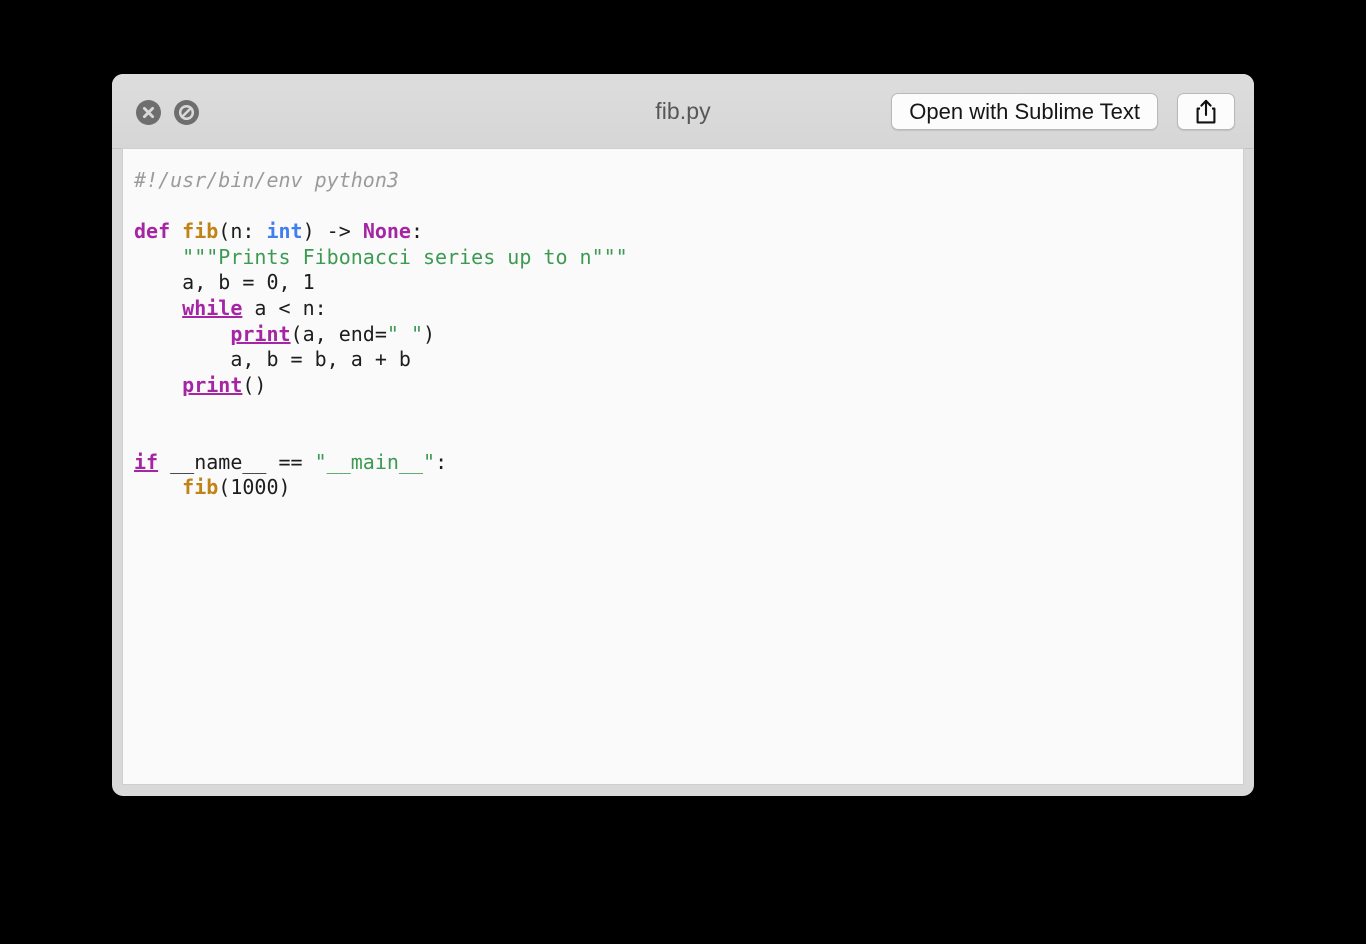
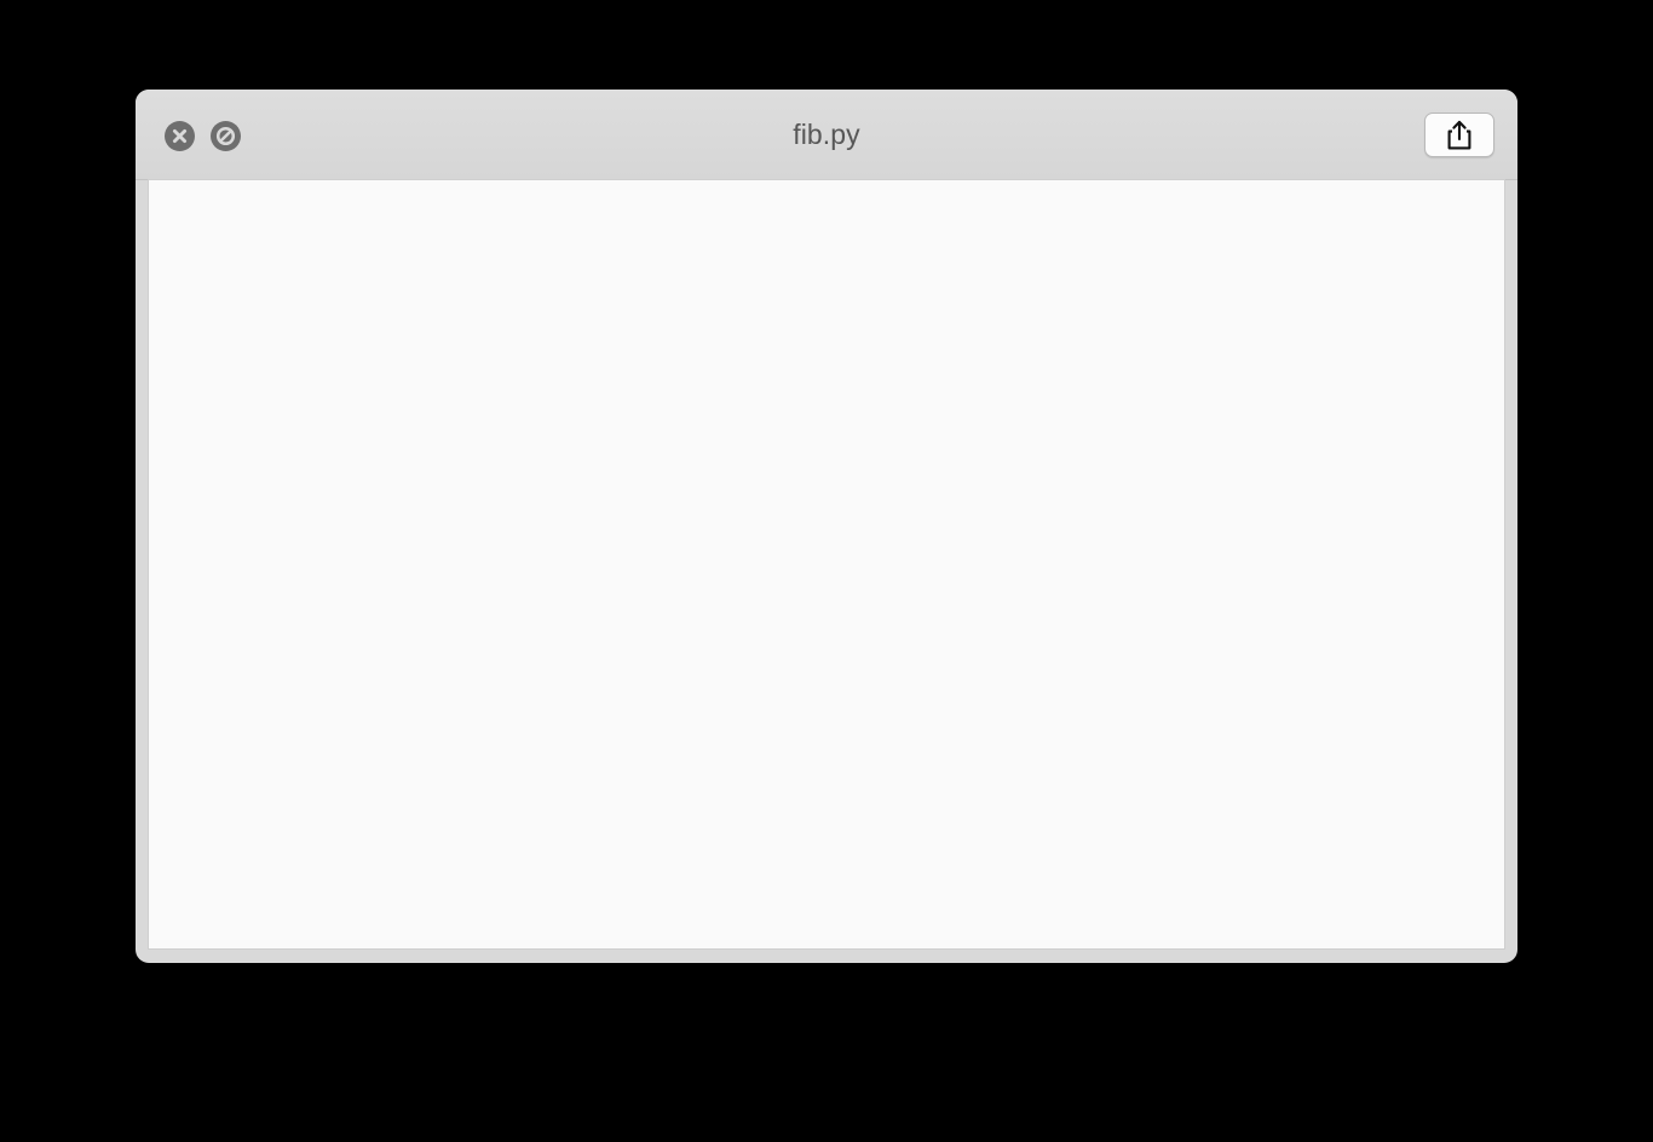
  fib.py
- Open with Sublime Text
- #!/usr/bin/env python3
- def fib(n: int) -> None:
- """Prints Fibonacci series up to n"""
- a, b = 0, 1
- while a < n:
- print(a, end=" ")
- a, b = b, a + b
- print()
- if __name__ == "__main__":
- fib(1000)
